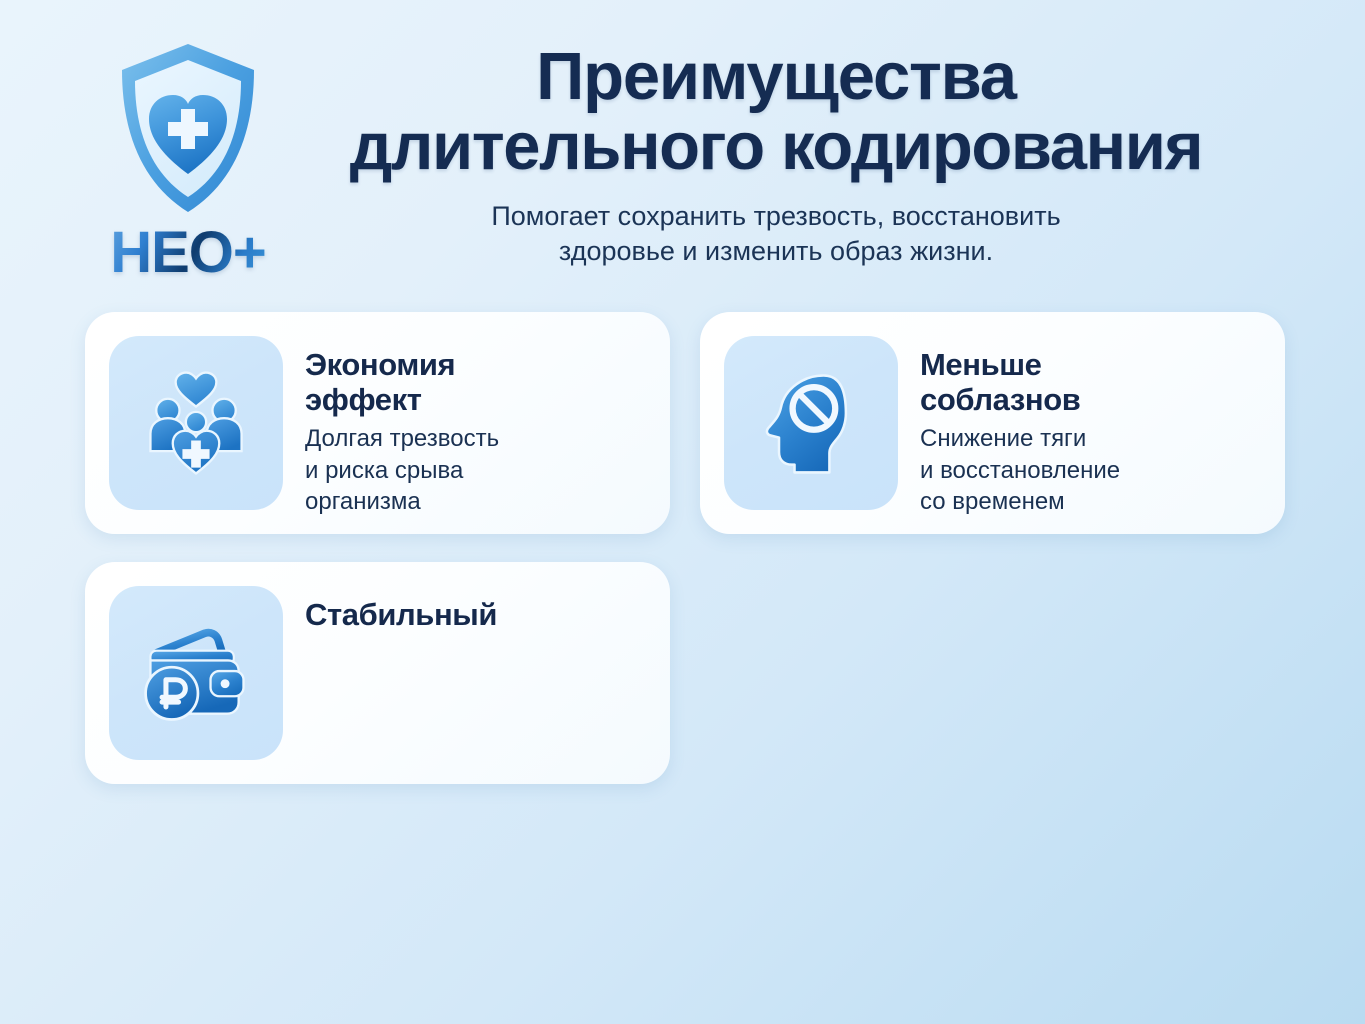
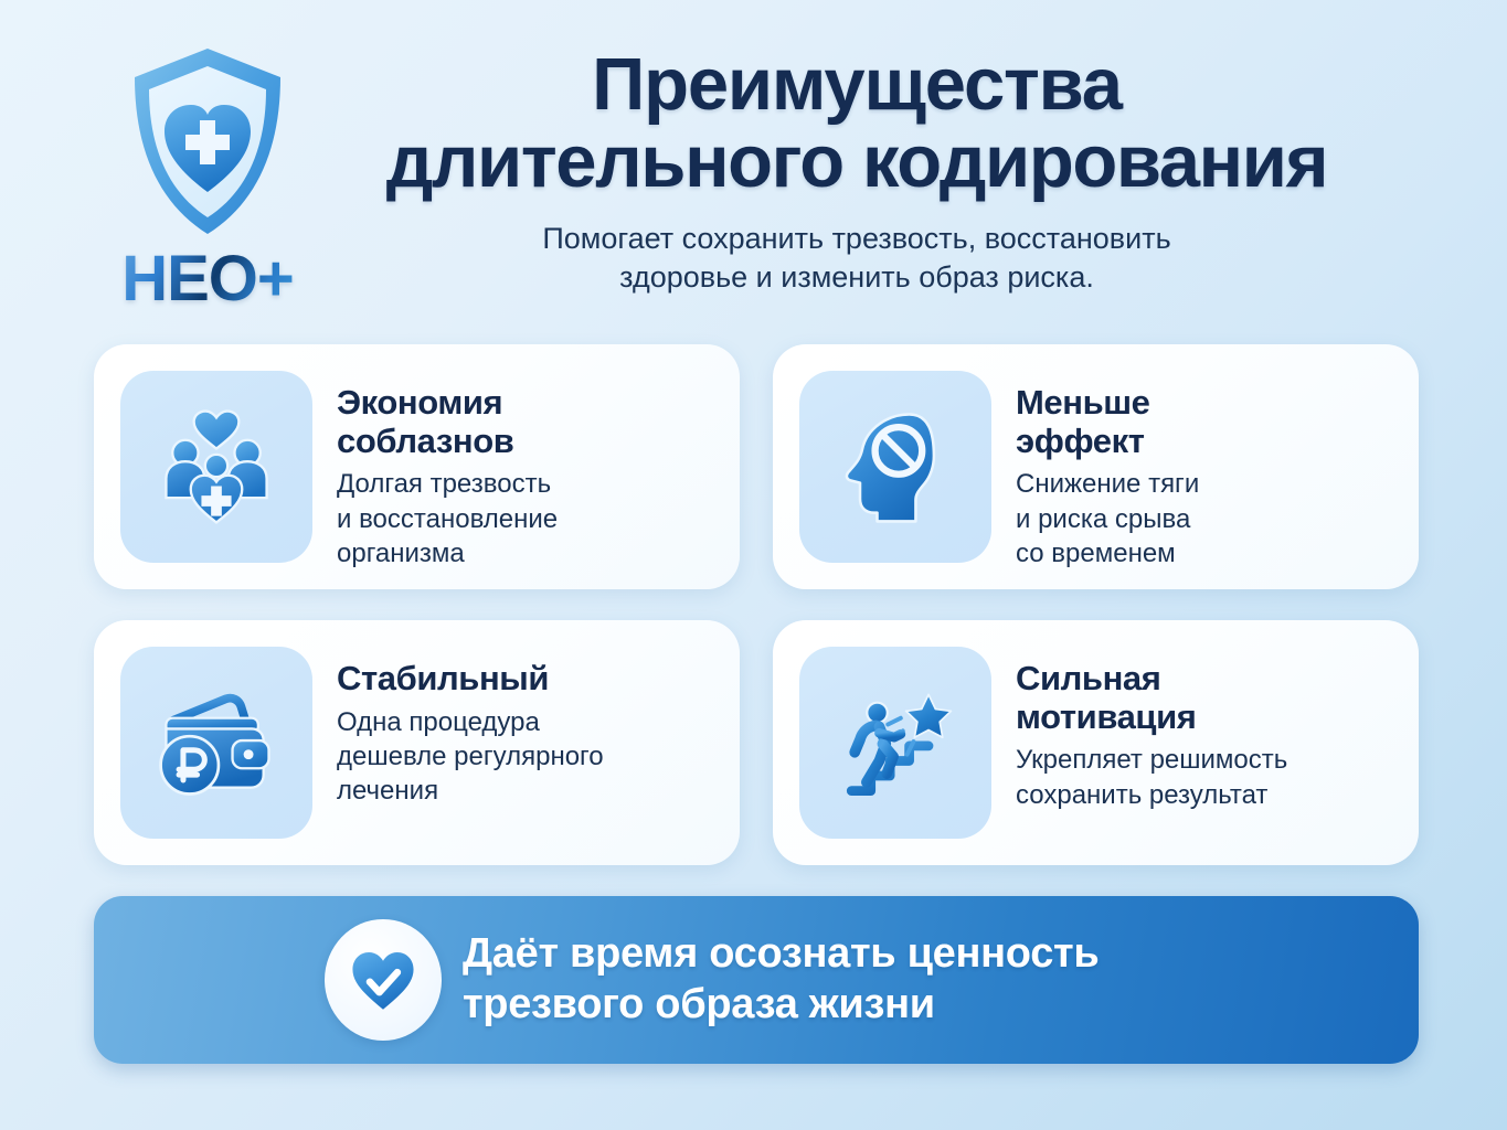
  НЕО+
  Преимущества
  длительного кодирования
  Помогает сохранить трезвость, восстановить
- здоровье и изменить образ жизни.
+ здоровье и изменить образ риска.
  Экономия
- эффект
+ соблазнов
  Долгая трезвость
- и риска срыва
+ и восстановление
  организма
  Меньше
- соблазнов
+ эффект
  Снижение тяги
- и восстановление
+ и риска срыва
  со временем
  Стабильный
+ Одна процедура
+ дешевле регулярного
+ лечения
+ Сильная
+ мотивация
+ Укрепляет решимость
+ сохранить результат
+ Даёт время осознать ценность
+ трезвого образа жизни
